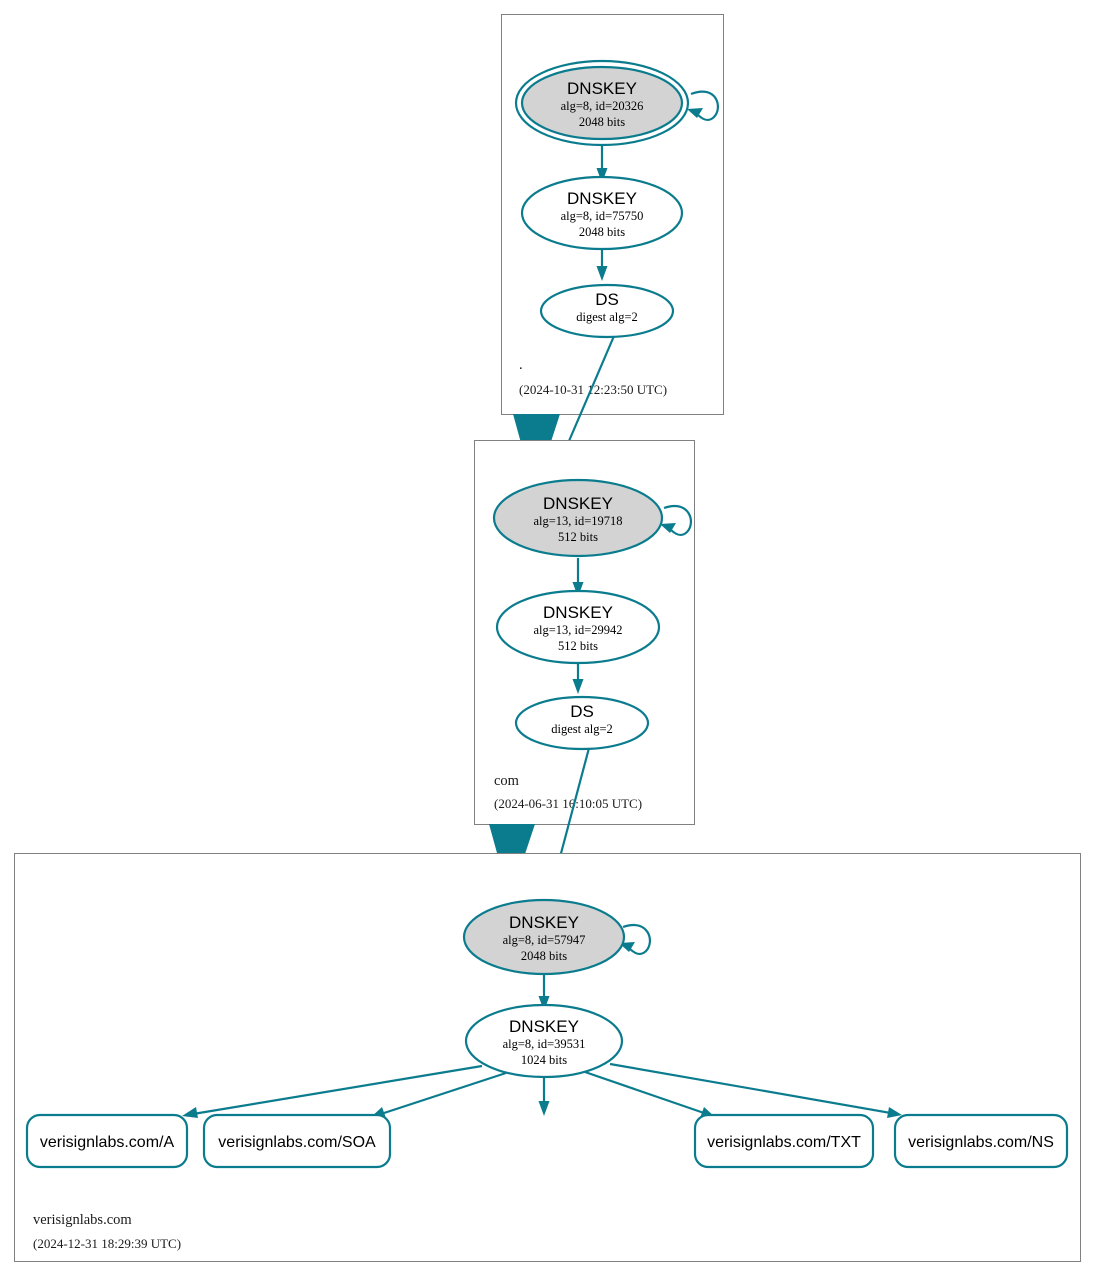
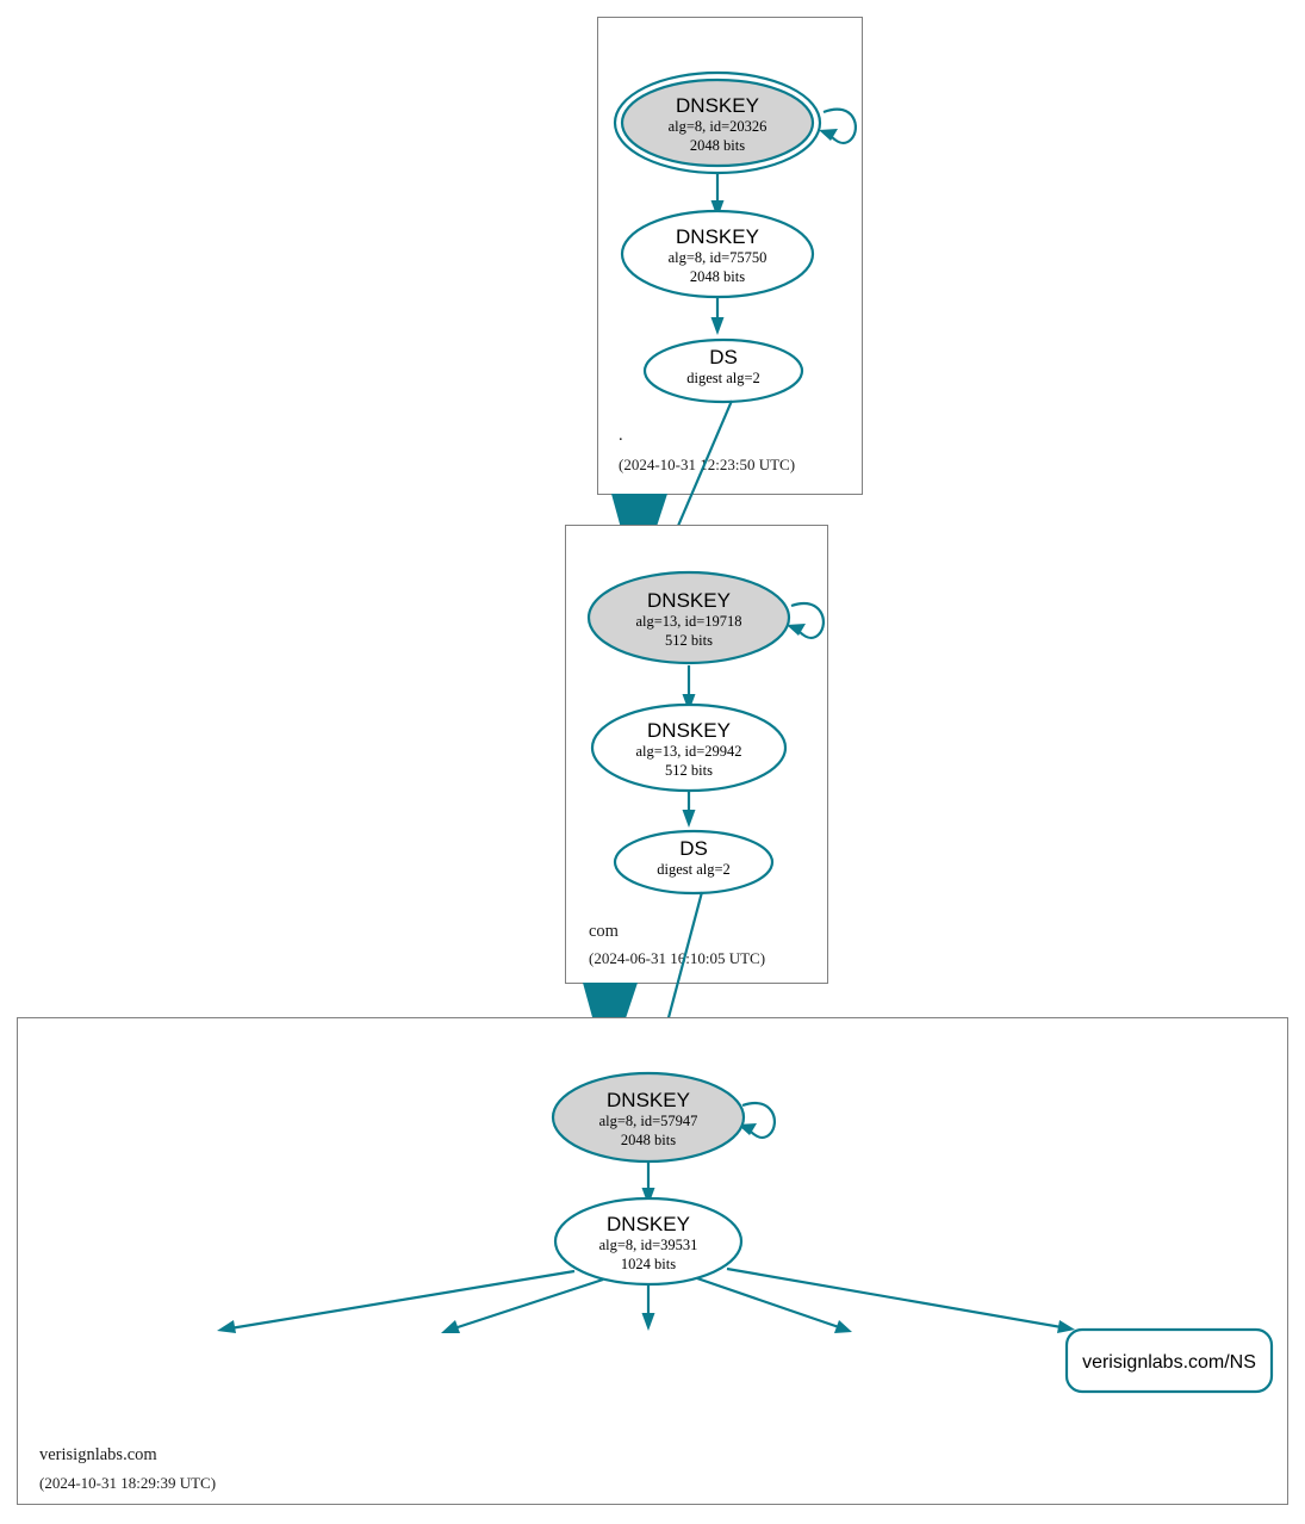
  DNSKEY
  alg=8, id=20326
  2048 bits
  DNSKEY
  alg=8, id=75750
  2048 bits
  DS
  digest alg=2
  .
  (2024-10-312:23:50 UTC)
  DNSKEY
  alg=13, id=19718
  512 bits
  DNSKEY
  alg=13, id=29942
  512 bits
  DS
  digest alg=2
  com
  (2024-06-31 16:10:05 UTC)
  DNSKEY
  alg=8, id=57947
  2048 bits
  DNSKEY
  alg=8, id=39531
  1024 bits
- verisignlabs.com/A
- verisignlabs.com/SOA
- verisignlabs.com/TXT
  verisignlabs.com/NS
  verisignlabs.com
- (2024-12-31 18:29:39 UTC)
+ (2024-10-31 18:29:39 UTC)
